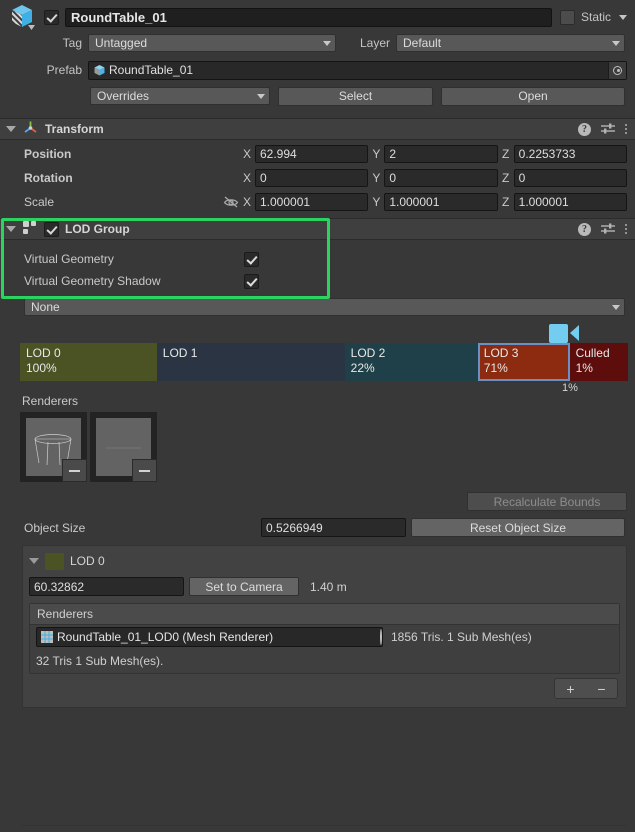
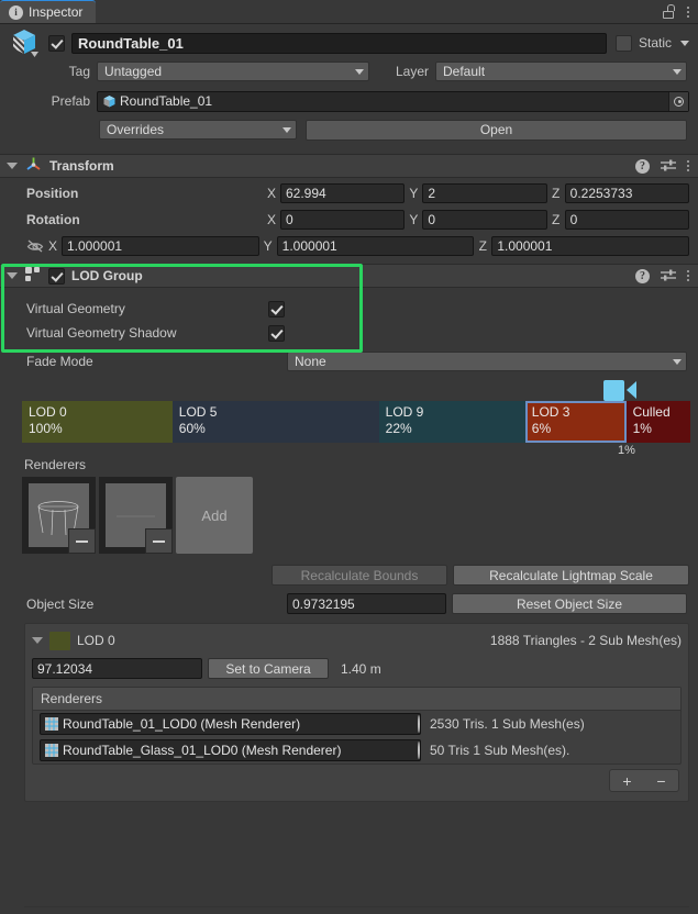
+ i
+ Inspector
  RoundTable_01
  Static
  Tag
  Untagged
  Layer
  Default
  Prefab
  RoundTable_01
  Overrides
- Select
  Open
  Transform
  ?
  Position
  X
  62.994
  Y
  2
  Z
  0.2253733
  Rotation
  X
  0
  Y
  0
  Z
  0
- Scale
  X
  1.000001
  Y
  1.000001
  Z
  1.000001
  LOD Group
  ?
  Virtual Geometry
  Virtual Geometry Shadow
+ Fade Mode
  None
  LOD 0
  100%
- LOD 1
+ LOD 5
+ 60%
- LOD 2
+ LOD 9
  22%
  LOD 3
- 71%
+ 6%
  Culled
  1%
  1%
  Renderers
+ Add
  Recalculate Bounds
+ Recalculate Lightmap Scale
  Object Size
- 0.5266949
+ 0.9732195
  Reset Object Size
  LOD 0
+ 1888 Triangles - 2 Sub Mesh(es)
- 60.32862
+ 97.12034
  Set to Camera
  1.40 m
  Renderers
  RoundTable_01_LOD0 (Mesh Renderer)
- 1856 Tris. 1 Sub Mesh(es)
+ 2530 Tris. 1 Sub Mesh(es)
+ RoundTable_Glass_01_LOD0 (Mesh Renderer)
- 32 Tris 1 Sub Mesh(es).
+ 50 Tris 1 Sub Mesh(es).
  +
  −
